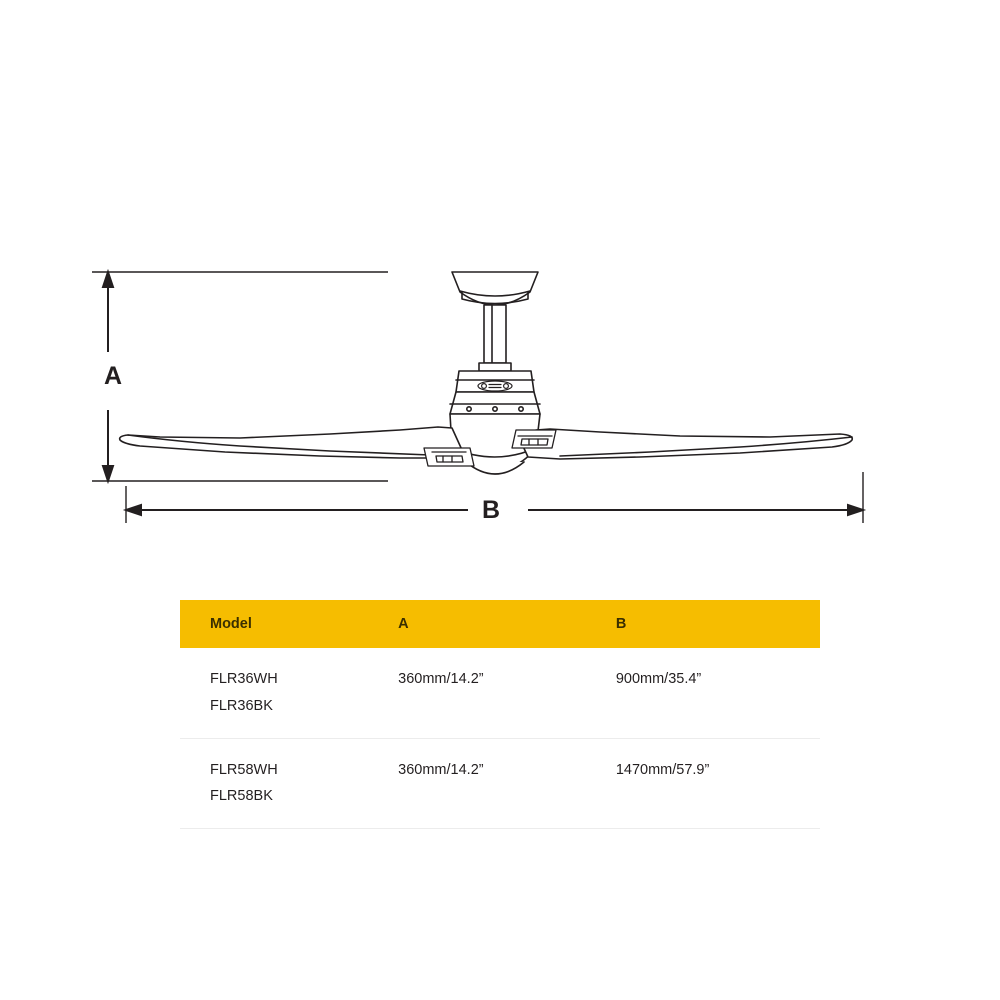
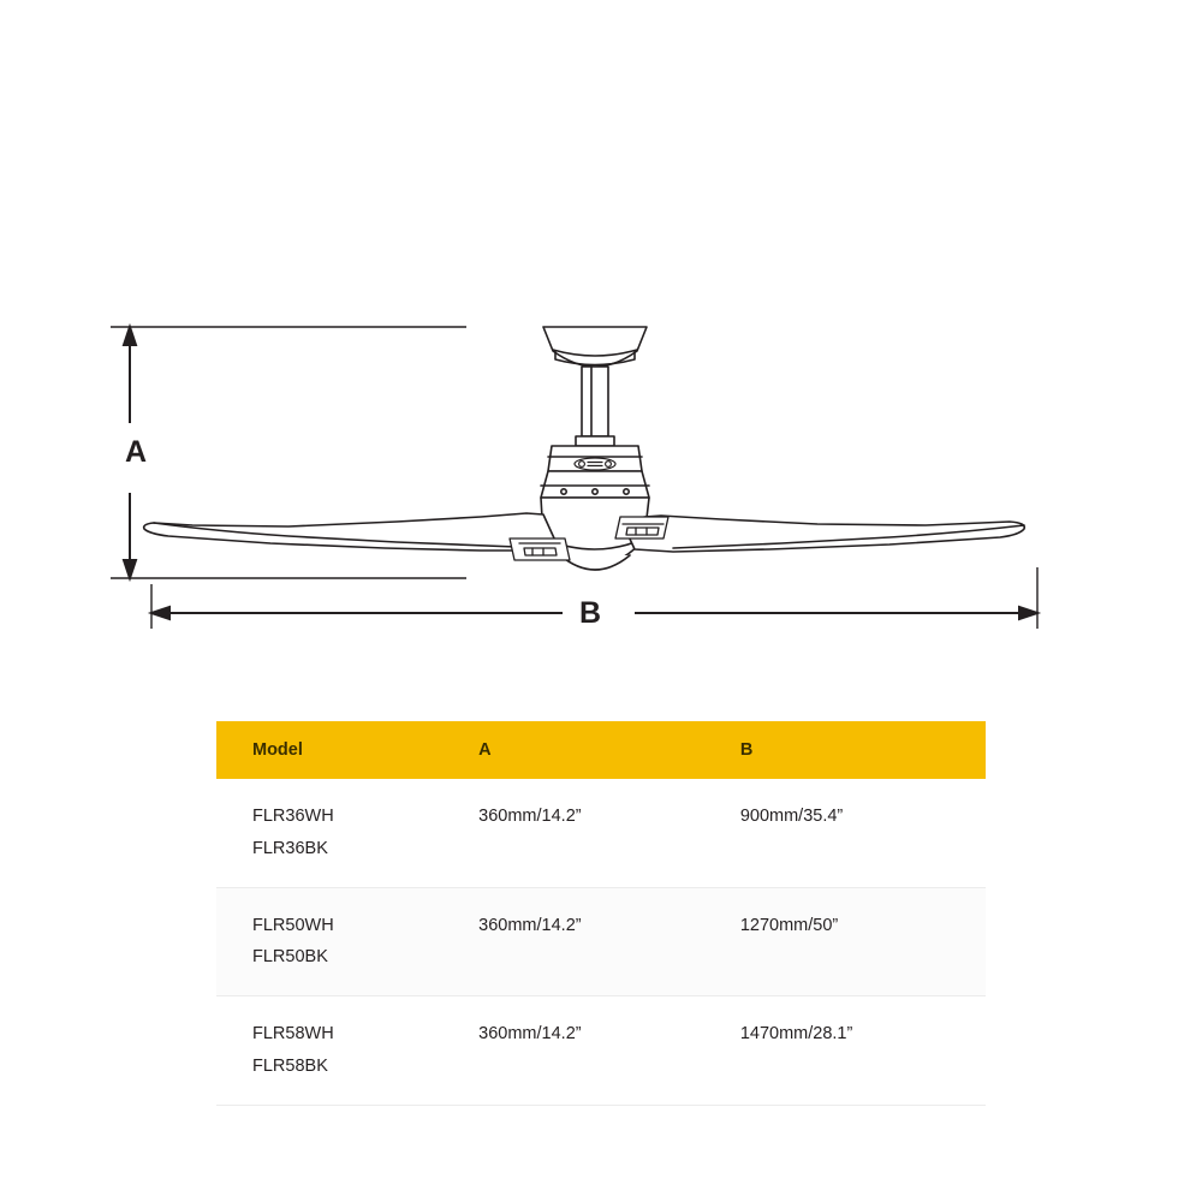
  A
  B
  Model	A	B
  FLR36WH FLR36BK	360mm/14.2”	900mm/35.4”
+ FLR50WH FLR50BK	360mm/14.2”	1270mm/50”
- FLR58WH FLR58BK	360mm/14.2”	1470mm/57.9”
+ FLR58WH FLR58BK	360mm/14.2”	1470mm/28.1”
